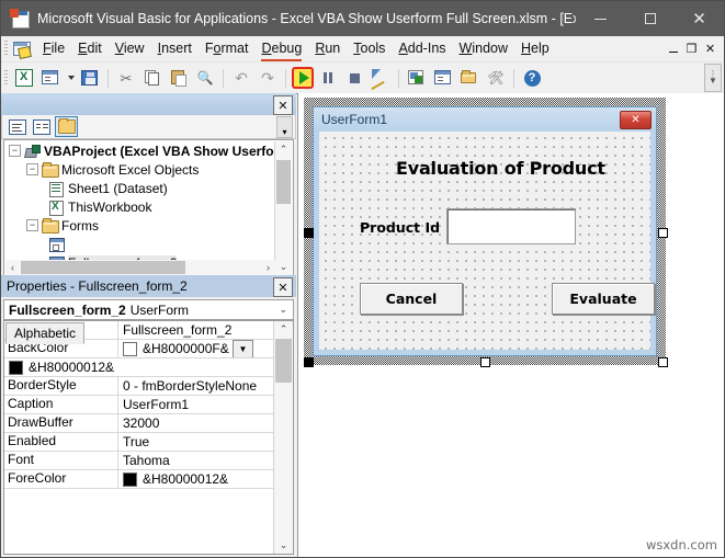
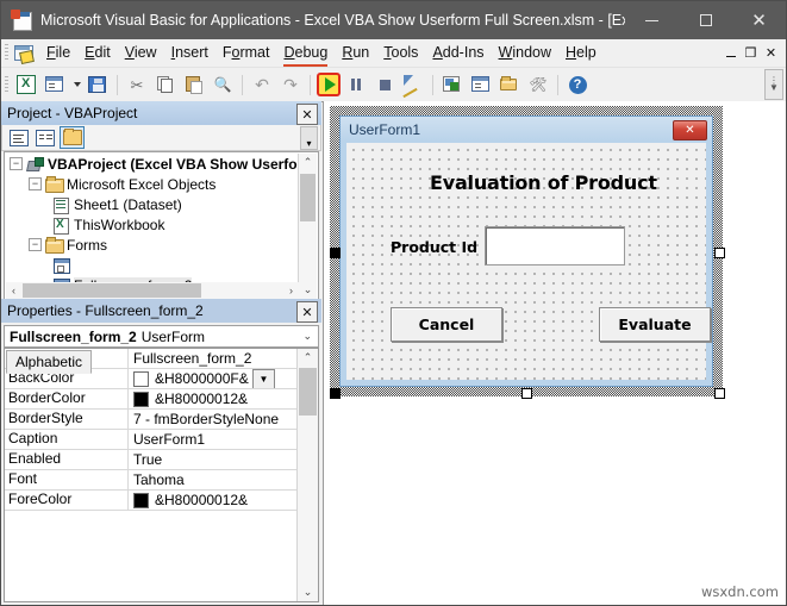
  Microsoft Visual Basic for Applications - Excel VBA Show Userform Full Screen.xlsm - [E
  ✕
  File
  Edit
  View
  Insert
  Format
  Debug
  Run
  Tools
  Add-Ins
  Window
  Help
  ❒
  ✕
  ✂
  🔍
  ↶
  ↷
  🛠
  ?
  ⋮
  ▼
+ Project - VBAProject
  ✕
  ▾
  −
  VBAProject (Excel VBA Show Userfo
  −
  Microsoft Excel Objects
  Sheet1 (Dataset)
  ThisWorkbook
  −
  Forms
  ⌃
  ⌄
  ‹
  ›
  Properties - Fullscreen_form_2
  ✕
  Fullscreen_form_2
  UserForm
  ⌄
  Alphabetic
  Fullscreen_form_2
  BackColor
  &H8000000F&
  ▼
+ BorderColor
  &H80000012&
  BorderStyle
- 0 - fmBorderStyleNone
+ 7 - fmBorderStyleNone
  Caption
  UserForm1
- DrawBuffer
- 32000
  Enabled
  True
  Font
  Tahoma
  ForeColor
  &H80000012&
  ⌃
  ⌄
  UserForm1
  ✕
  Evaluation of Product
  Product Id
  Cancel
  Evaluate
  wsxdn.com
